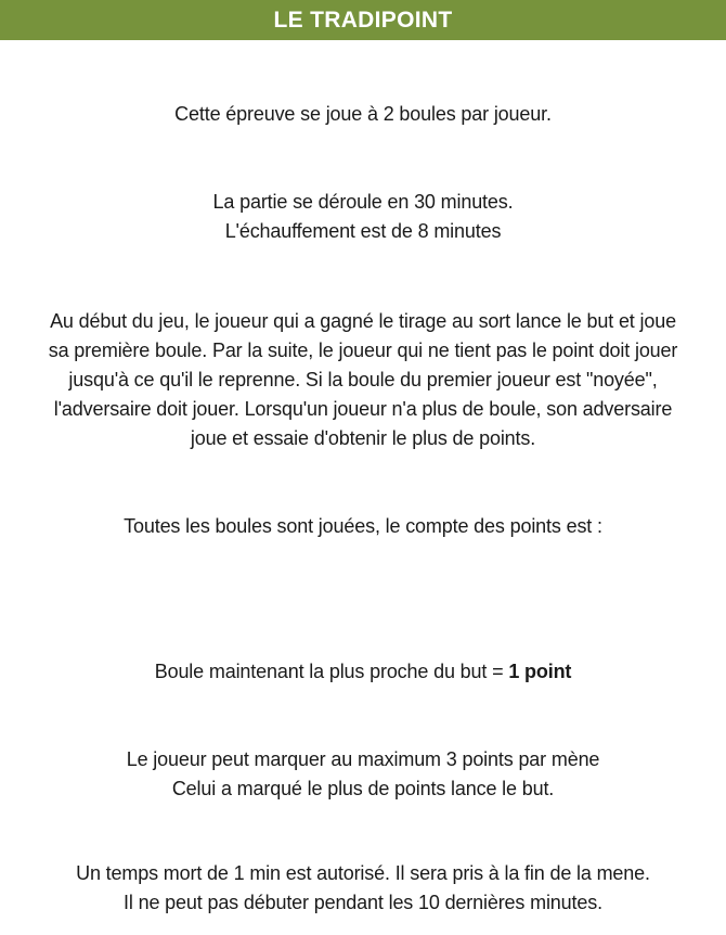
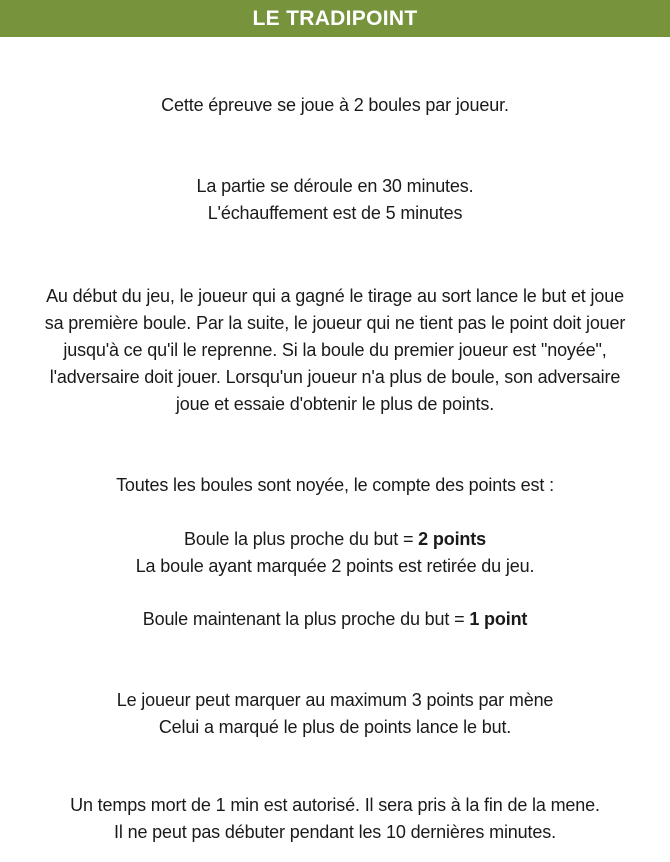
  LE TRADIPOINT
  Cette épreuve se joue à 2 boules par joueur.
  La partie se déroule en 30 minutes.
- L'échauffement est de 8 minutes
+ L'échauffement est de 5 minutes
  Au début du jeu, le joueur qui a gagné le tirage au sort lance le but et joue sa première boule. Par la suite, le joueur qui ne tient pas le point doit jouer jusqu'à ce qu'il le reprenne. Si la boule du premier joueur est "noyée", l'adversaire doit jouer. Lorsqu'un joueur n'a plus de boule, son adversaire joue et essaie d'obtenir le plus de points.
- Toutes les boules sont jouées, le compte des points est :
+ Toutes les boules sont noyée, le compte des points est :
+ Boule la plus proche du but = 2 points
+ La boule ayant marquée 2 points est retirée du jeu.
  Boule maintenant la plus proche du but = 1 point
  Le joueur peut marquer au maximum 3 points par mène
  Celui a marqué le plus de points lance le but.
  Un temps mort de 1 min est autorisé. Il sera pris à la fin de la mene.
  Il ne peut pas débuter pendant les 10 dernières minutes.
